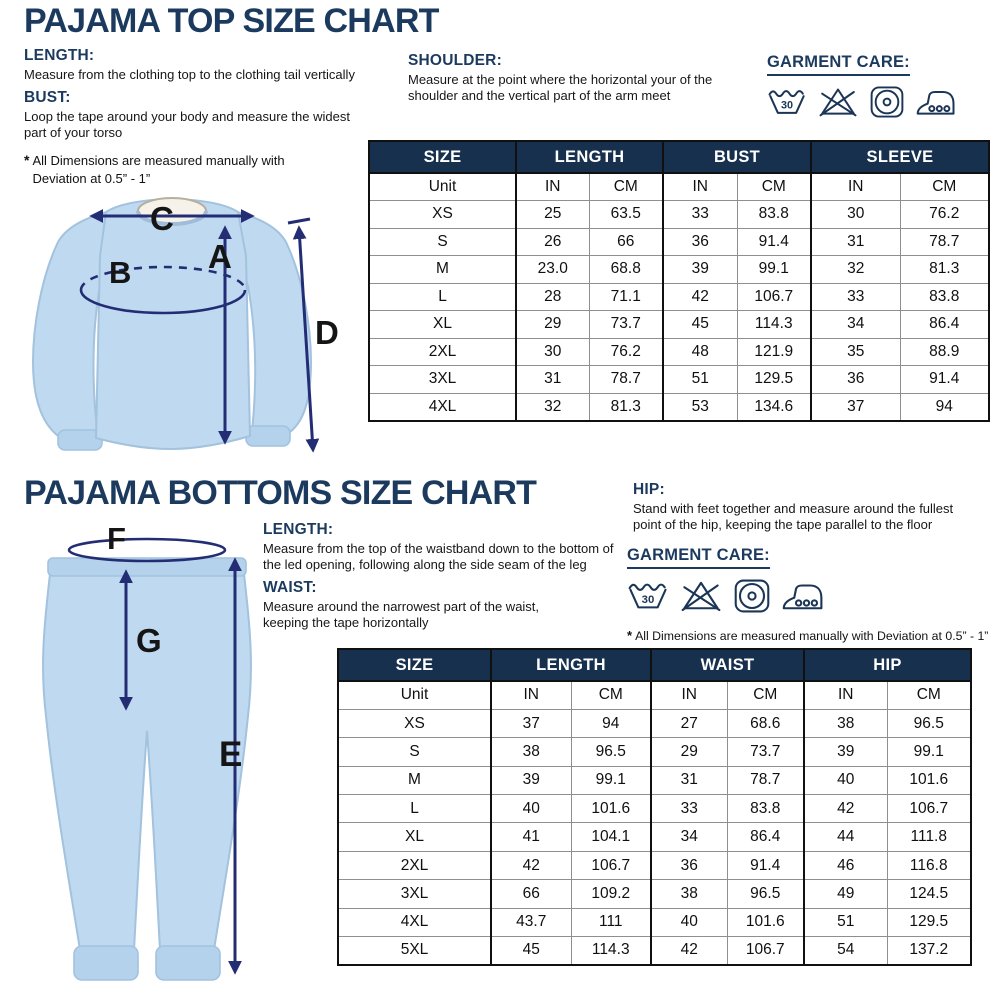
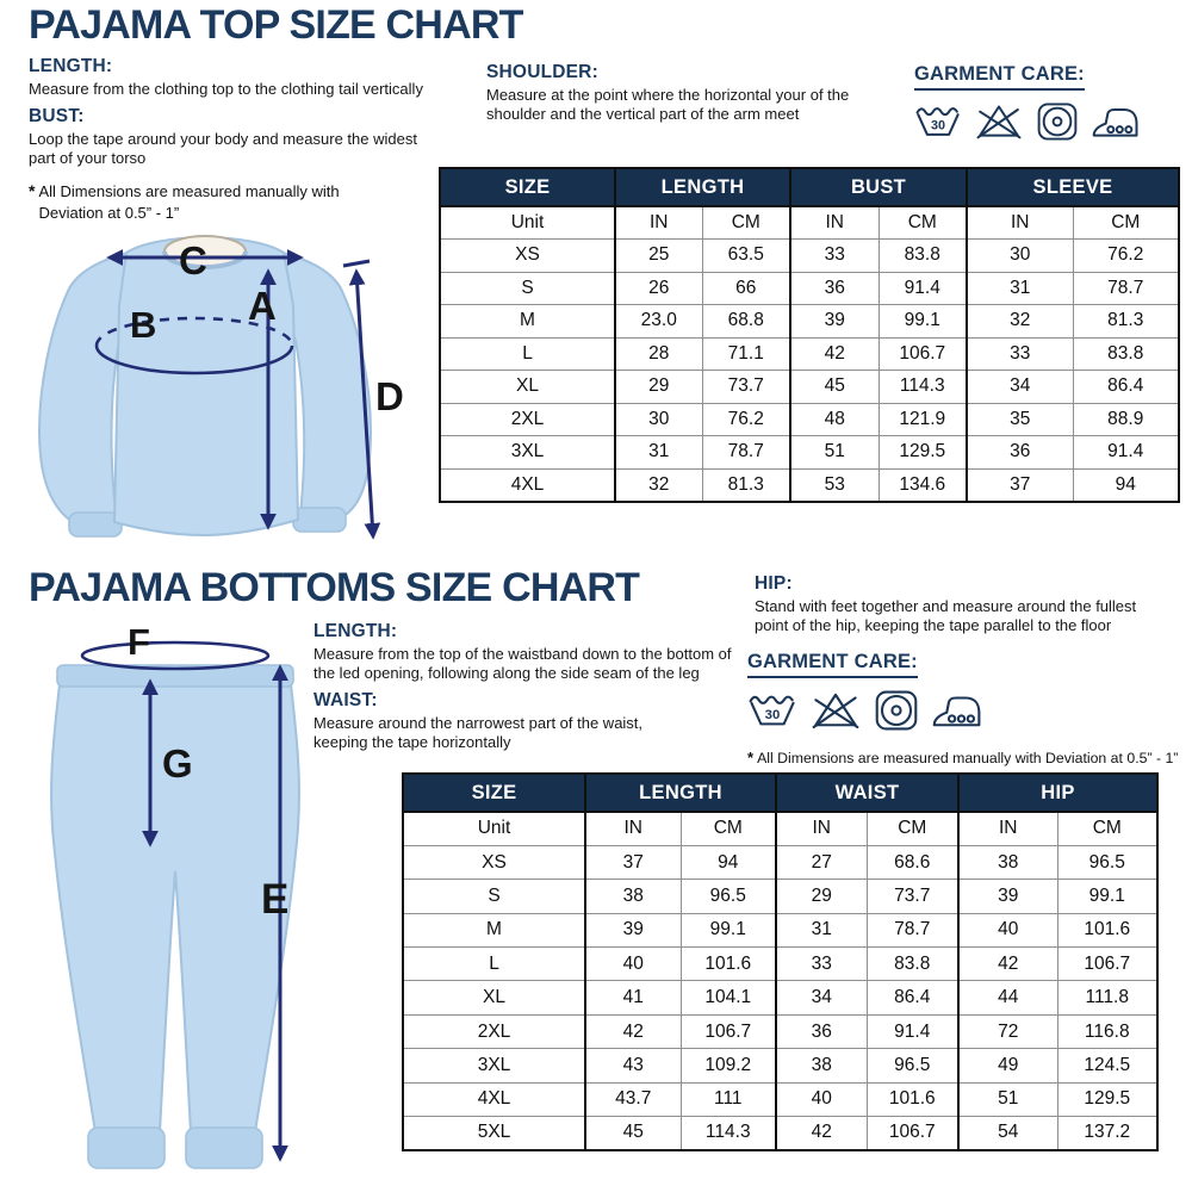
  PAJAMA TOP SIZE CHART
  LENGTH:
  Measure from the clothing top to the clothing tail vertically
  BUST:
  Loop the tape around your body and measure the widest part of your torso
  *
  All Dimensions are measured manually with Deviation at 0.5” - 1”
  SHOULDER:
  Measure at the point where the horizontal your of the shoulder and the vertical part of the arm meet
  GARMENT CARE:
  30
  C
  A
  B
  D
  SIZE	LENGTH	BUST	SLEEVE
  Unit	IN	CM	IN	CM	IN	CM
  XS	25	63.5	33	83.8	30	76.2
  S	26	66	36	91.4	31	78.7
  M	23.0	68.8	39	99.1	32	81.3
  L	28	71.1	42	106.7	33	83.8
  XL	29	73.7	45	114.3	34	86.4
  2XL	30	76.2	48	121.9	35	88.9
  3XL	31	78.7	51	129.5	36	91.4
  4XL	32	81.3	53	134.6	37	94
  PAJAMA BOTTOMS SIZE CHART
  HIP:
  Stand with feet together and measure around the fullest point of the hip, keeping the tape parallel to the floor
  LENGTH:
  Measure from the top of the waistband down to the bottom of the led opening, following along the side seam of the leg
  WAIST:
  Measure around the narrowest part of the waist, keeping the tape horizontally
  GARMENT CARE:
  30
  *
  All Dimensions are measured manually with Deviation at 0.5” - 1”
  F
  G
  E
  SIZE	LENGTH	WAIST	HIP
  Unit	IN	CM	IN	CM	IN	CM
  XS	37	94	27	68.6	38	96.5
  S	38	96.5	29	73.7	39	99.1
  M	39	99.1	31	78.7	40	101.6
  L	40	101.6	33	83.8	42	106.7
  XL	41	104.1	34	86.4	44	111.8
- 2XL	42	106.7	36	91.4	46	116.8
+ 2XL	42	106.7	36	91.4	72	116.8
- 3XL	66	109.2	38	96.5	49	124.5
+ 3XL	43	109.2	38	96.5	49	124.5
  4XL	43.7	111	40	101.6	51	129.5
  5XL	45	114.3	42	106.7	54	137.2
